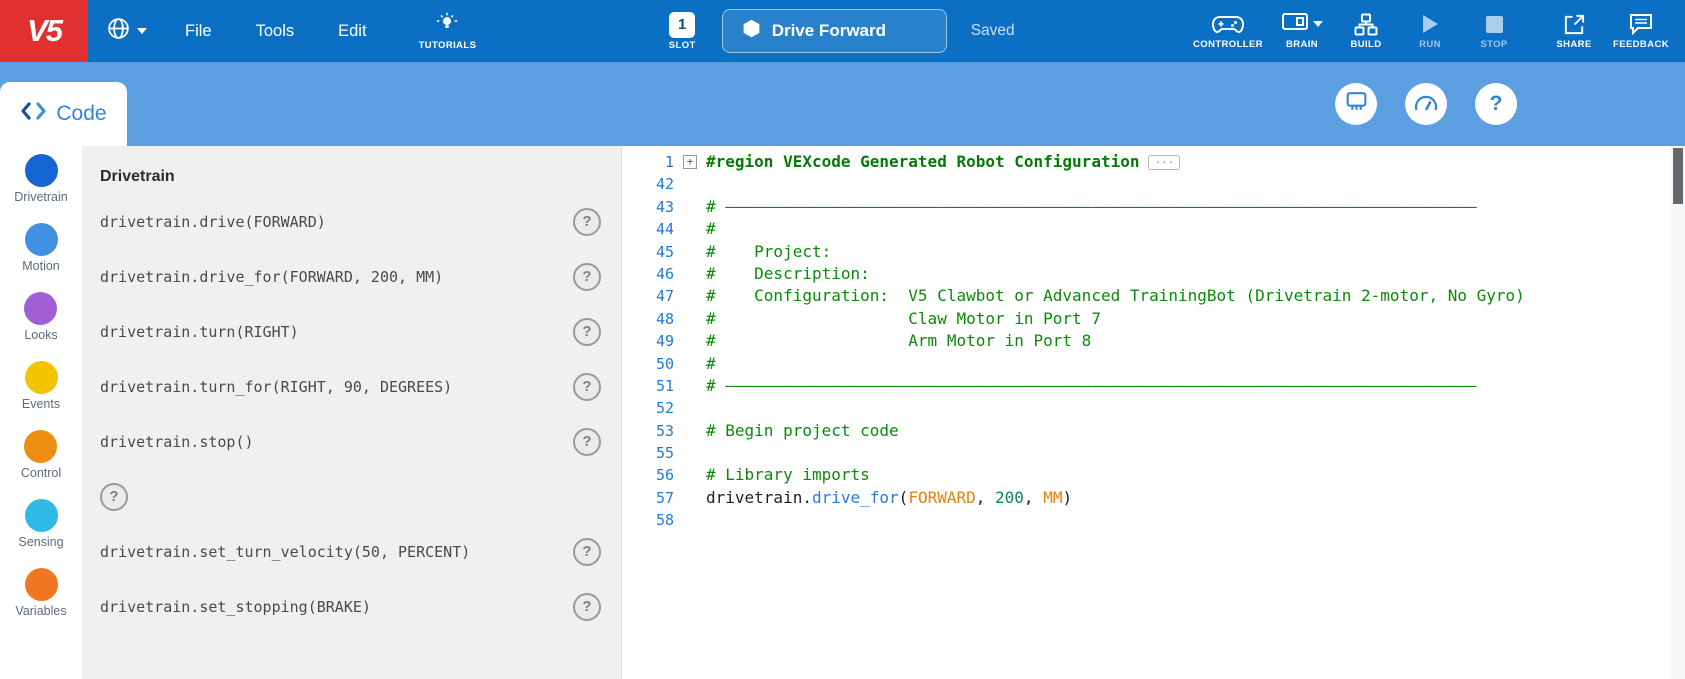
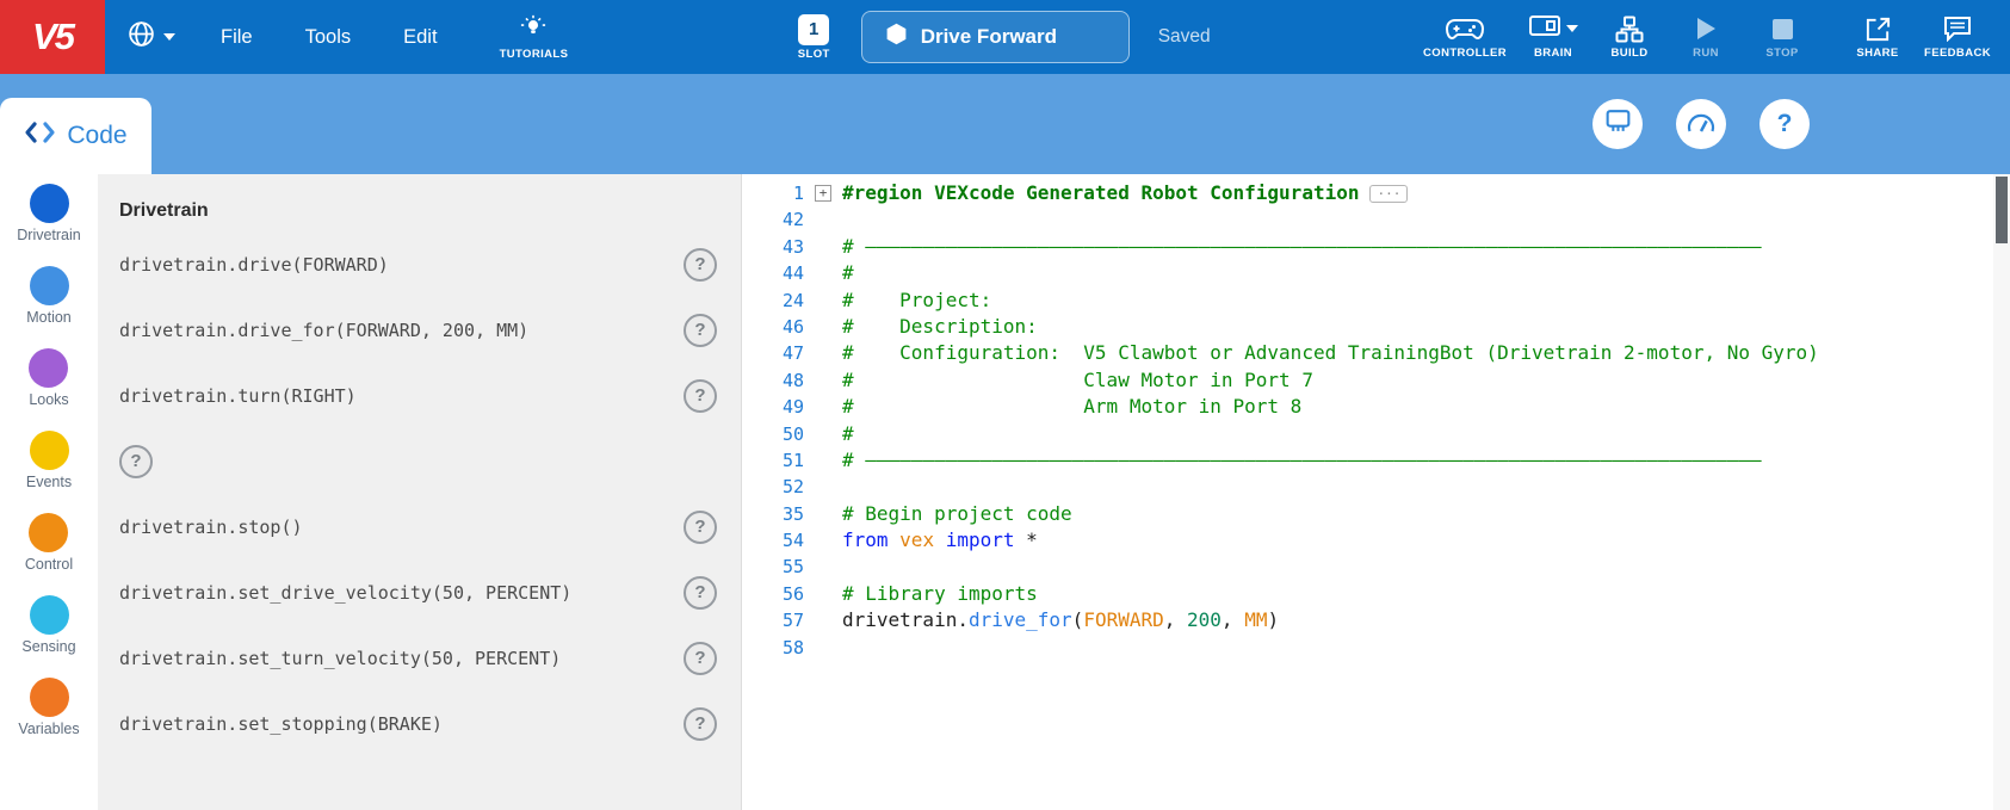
  V5
  File
  Tools
  Edit
  TUTORIALS
  1
  SLOT
  Drive Forward
  Saved
  CONTROLLER
  BRAIN
  BUILD
  RUN
  STOP
  SHARE
  FEEDBACK
  Code
  ?
  Drivetrain
  Motion
  Looks
  Events
  Control
  Sensing
  Variables
  Drivetrain
  drivetrain.drive(FORWARD)
  ?
  drivetrain.drive_for(FORWARD, 200, MM)
  ?
  drivetrain.turn(RIGHT)
  ?
- drivetrain.turn_for(RIGHT, 90, DEGREES)
  ?
  drivetrain.stop()
  ?
+ drivetrain.set_drive_velocity(50, PERCENT)
  ?
  drivetrain.set_turn_velocity(50, PERCENT)
  ?
  drivetrain.set_stopping(BRAKE)
  ?
  1
  +
  #region VEXcode Generated Robot Configuration
  ···
  42
  43
  # ——————————————————————————————————————————————————————————————————————————————
  44
  #
- 45
+ 24
  # Project:
  46
  # Description:
  47
  # Configuration: V5 Clawbot or Advanced TrainingBot (Drivetrain 2-motor, No Gyro)
  48
  # Claw Motor in Port 7
  49
  # Arm Motor in Port 8
  50
  #
  51
  # ——————————————————————————————————————————————————————————————————————————————
  52
- 53
+ 35
  # Begin project code
+ 54
+ from vex import *
  55
  56
  # Library imports
  57
  drivetrain.drive_for(FORWARD, 200, MM)
  58
